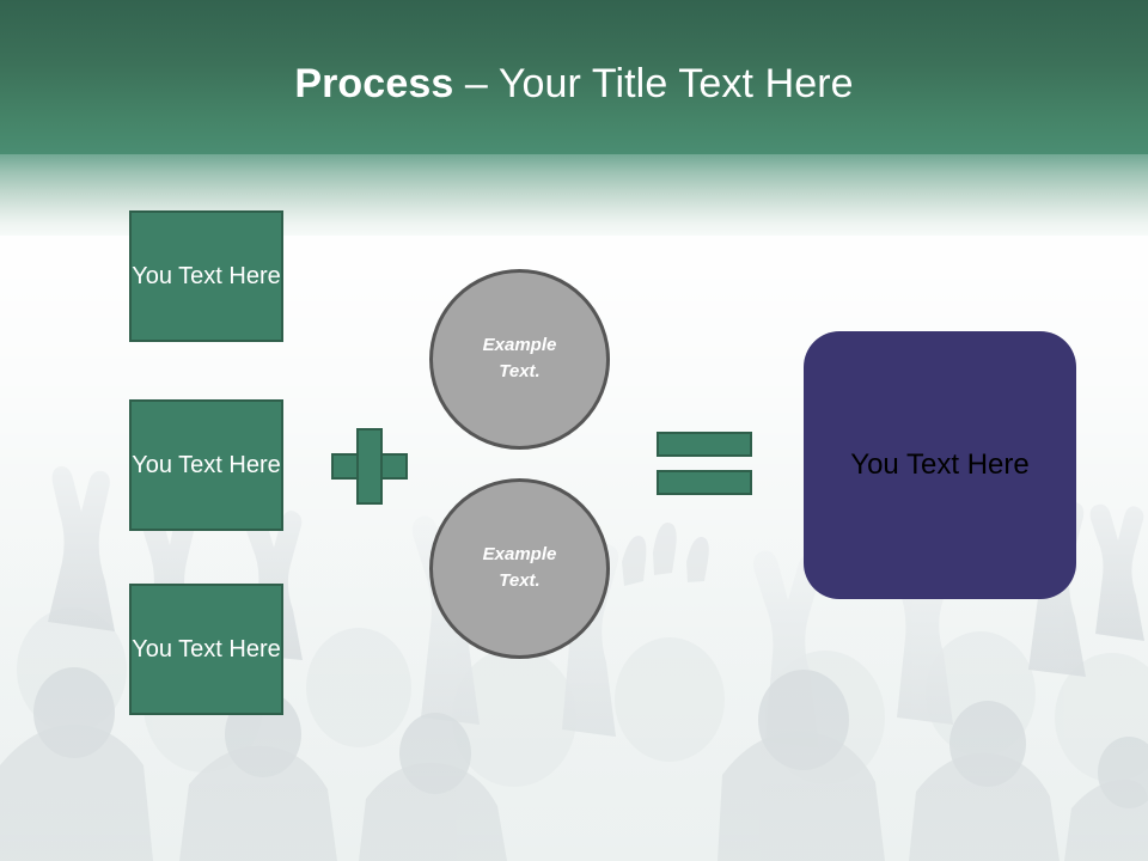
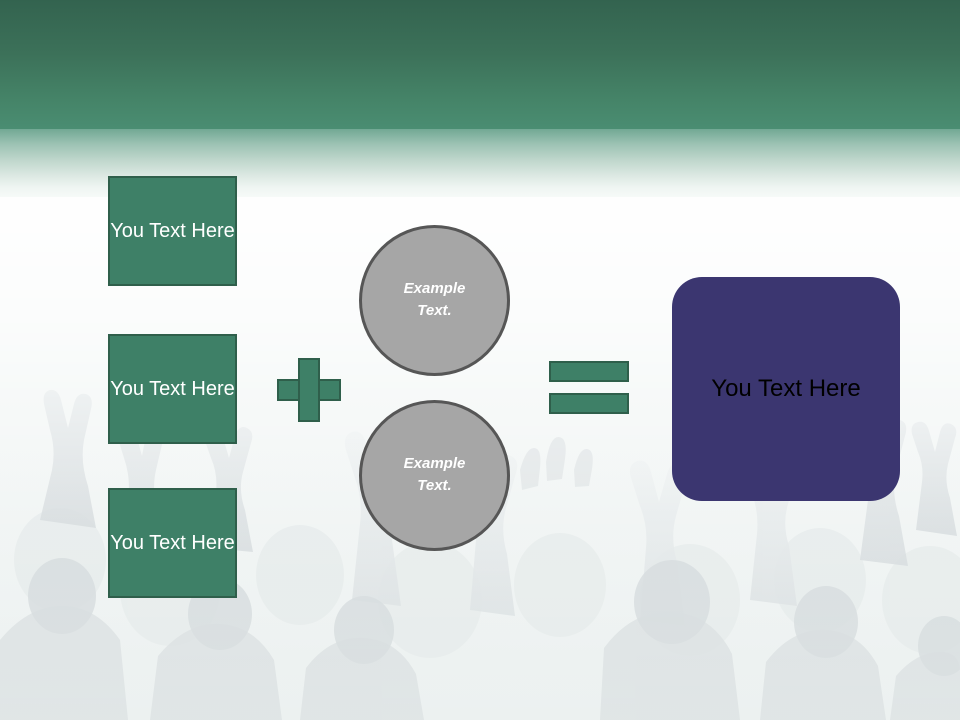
- Process – Your Title Text Here
  You Text Here
  You Text Here
  You Text Here
  Example
  Text.
  Example
  Text.
  You Text Here
